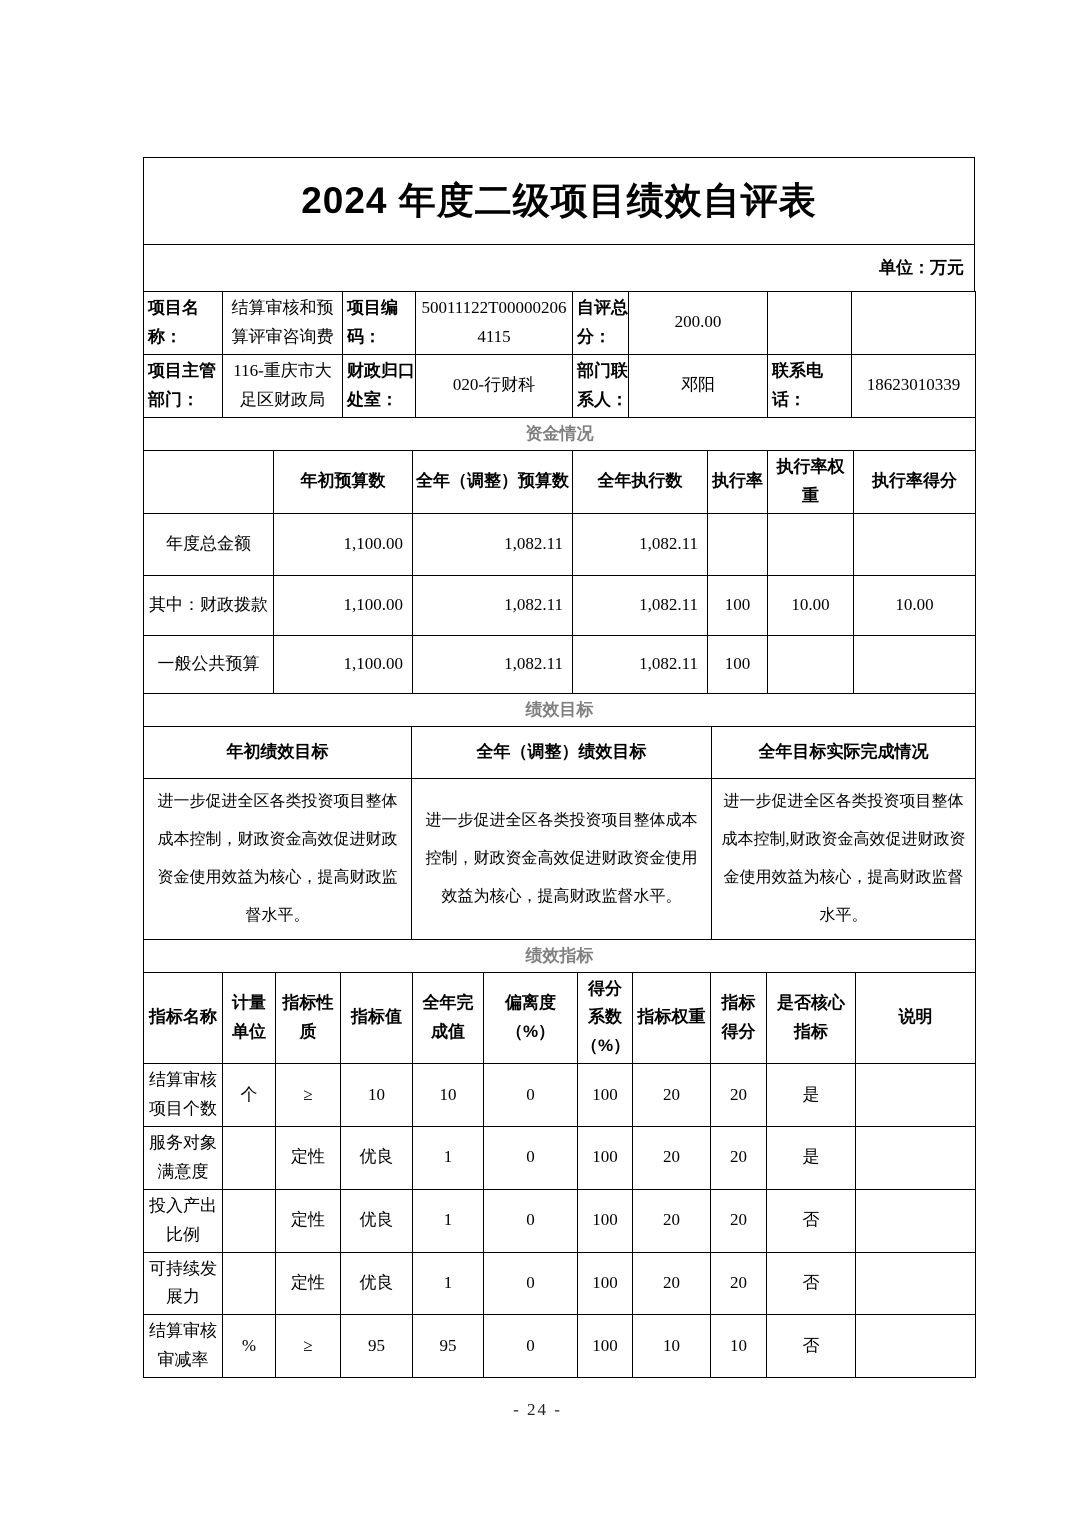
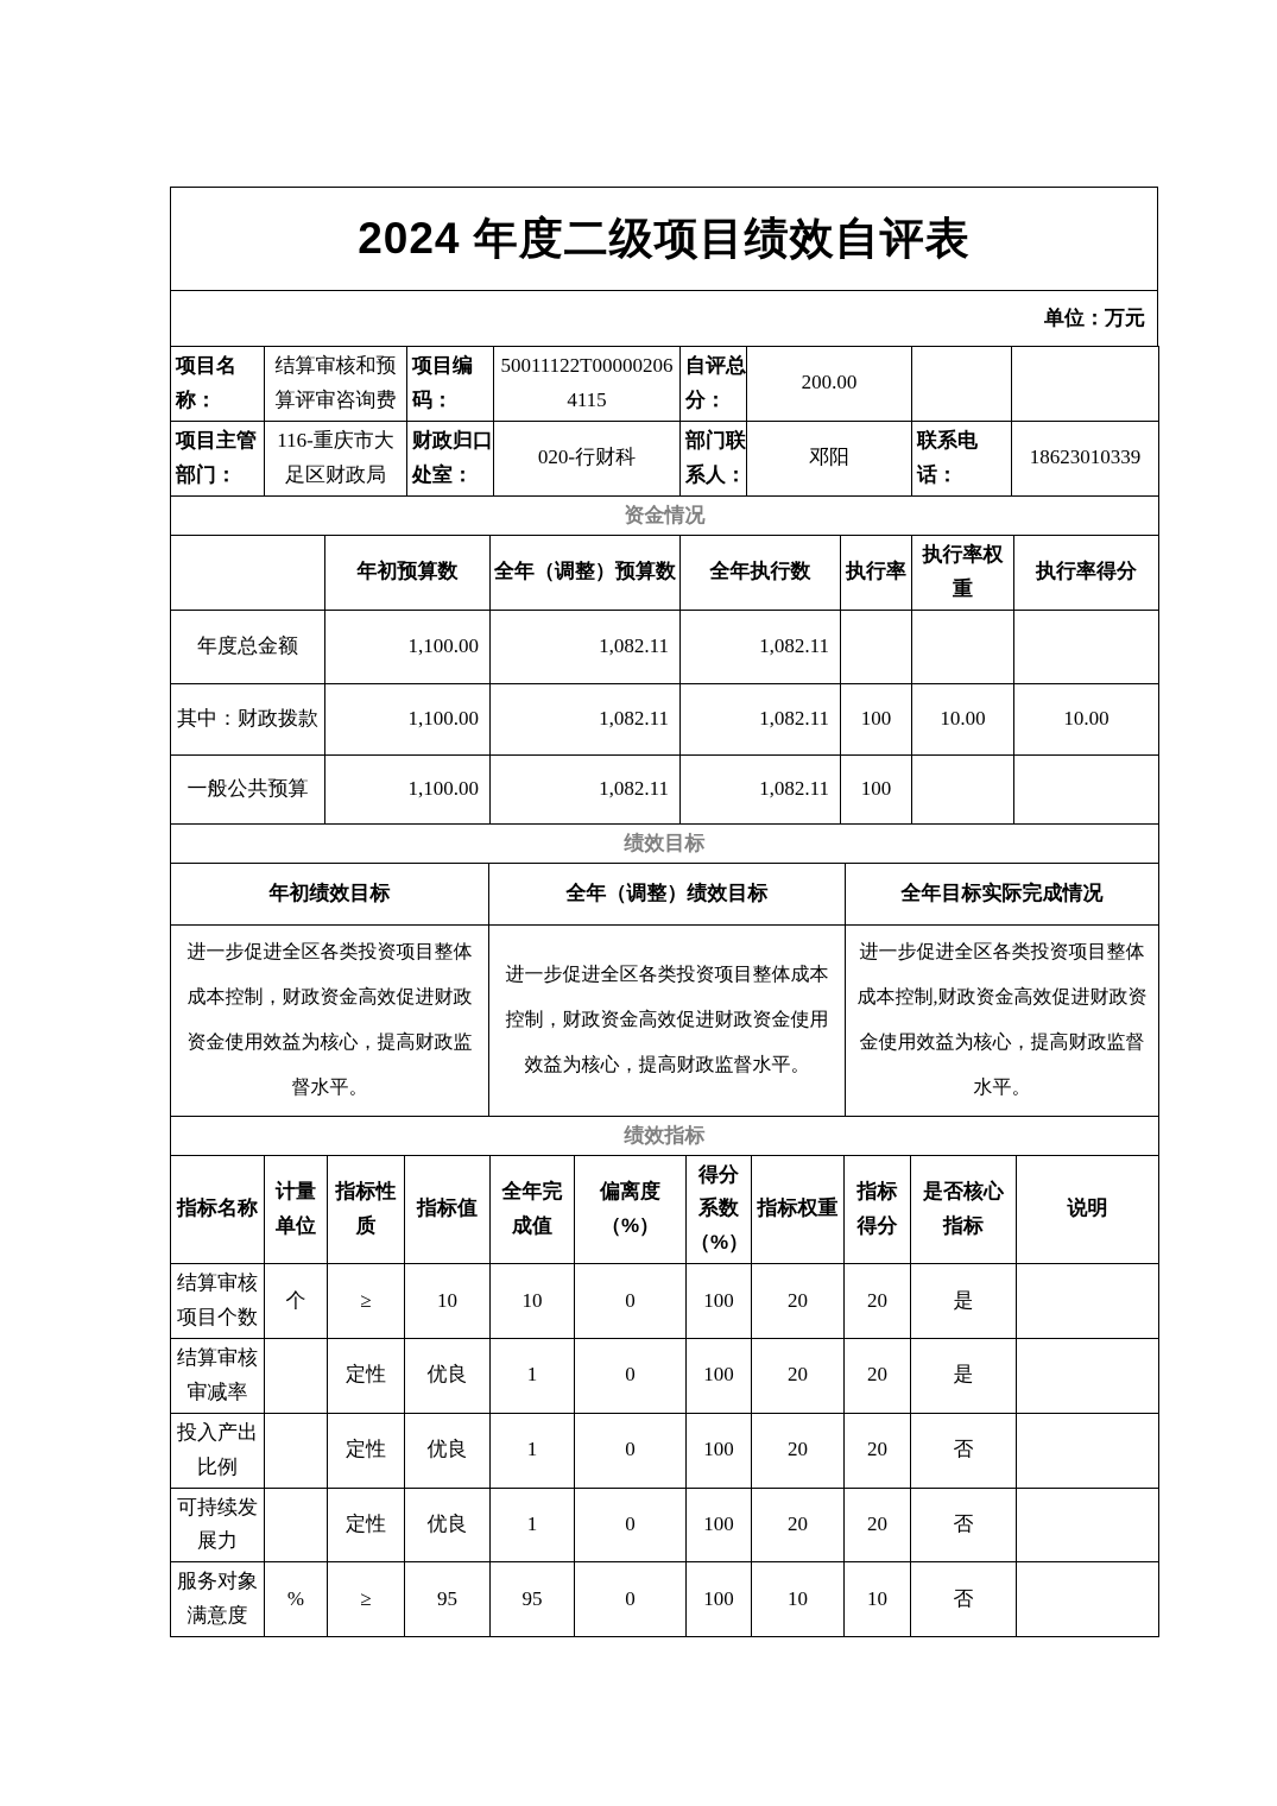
  2024 年度二级项目绩效自评表
  单位：万元
  项目名称：	结算审核和预算评审咨询费	项目编码：	50011122T000002064115	自评总分：	200.00
  项目主管部门：	116-重庆市大足区财政局	财政归口处室：	020-行财科	部门联系人：	邓阳	联系电话：	18623010339
  资金情况
  	年初预算数	全年（调整）预算数	全年执行数	执行率	执行率权重	执行率得分
  年度总金额	1,100.00	1,082.11	1,082.11
  其中：财政拨款	1,100.00	1,082.11	1,082.11	100	10.00	10.00
  一般公共预算	1,100.00	1,082.11	1,082.11	100
  绩效目标
  年初绩效目标	全年（调整）绩效目标	全年目标实际完成情况
  进一步促进全区各类投资项目整体成本控制，财政资金高效促进财政资金使用效益为核心，提高财政监督水平。	进一步促进全区各类投资项目整体成本控制，财政资金高效促进财政资金使用效益为核心，提高财政监督水平。	进一步促进全区各类投资项目整体成本控制,财政资金高效促进财政资金使用效益为核心，提高财政监督水平。
  绩效指标
  指标名称	计量单位	指标性质	指标值	全年完成值	偏离度（%）	得分系数（%）	指标权重	指标得分	是否核心指标	说明
  结算审核项目个数	个	≥	10	10	0	100	20	20	是
- 服务对象满意度		定性	优良	1	0	100	20	20	是
+ 结算审核审减率		定性	优良	1	0	100	20	20	是
  投入产出比例		定性	优良	1	0	100	20	20	否
  可持续发展力		定性	优良	1	0	100	20	20	否
- 结算审核审减率	%	≥	95	95	0	100	10	10	否
+ 服务对象满意度	%	≥	95	95	0	100	10	10	否
- - 24 -
